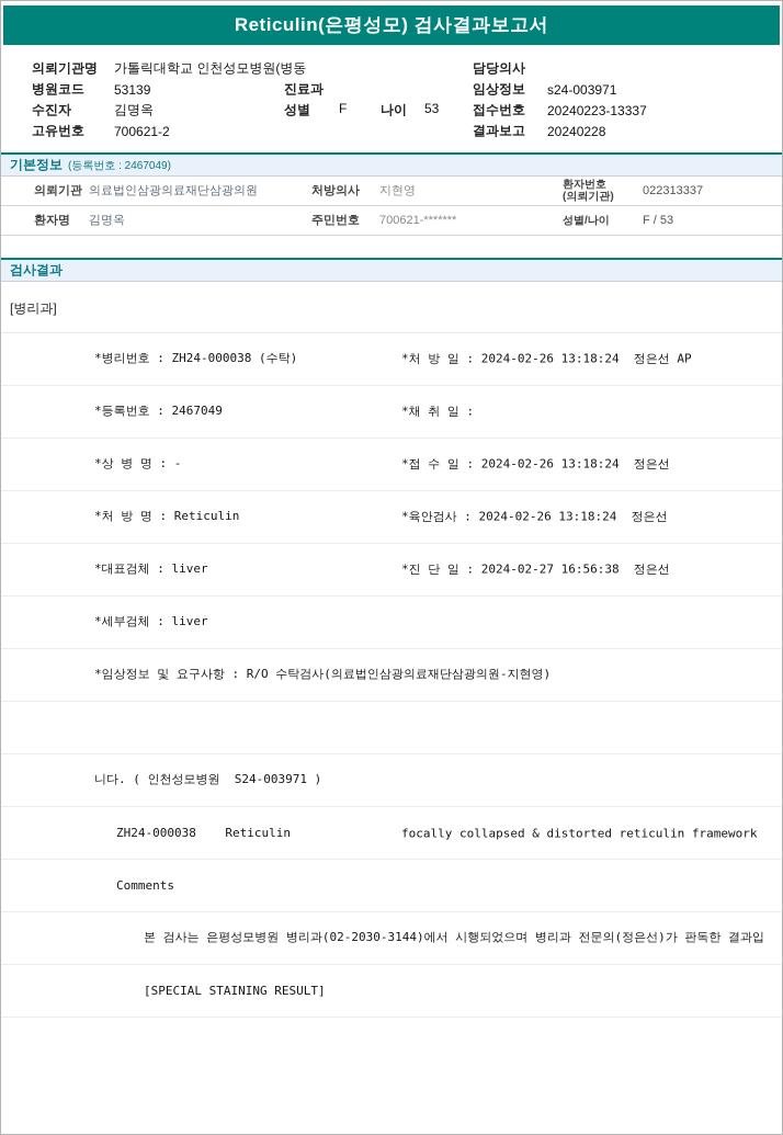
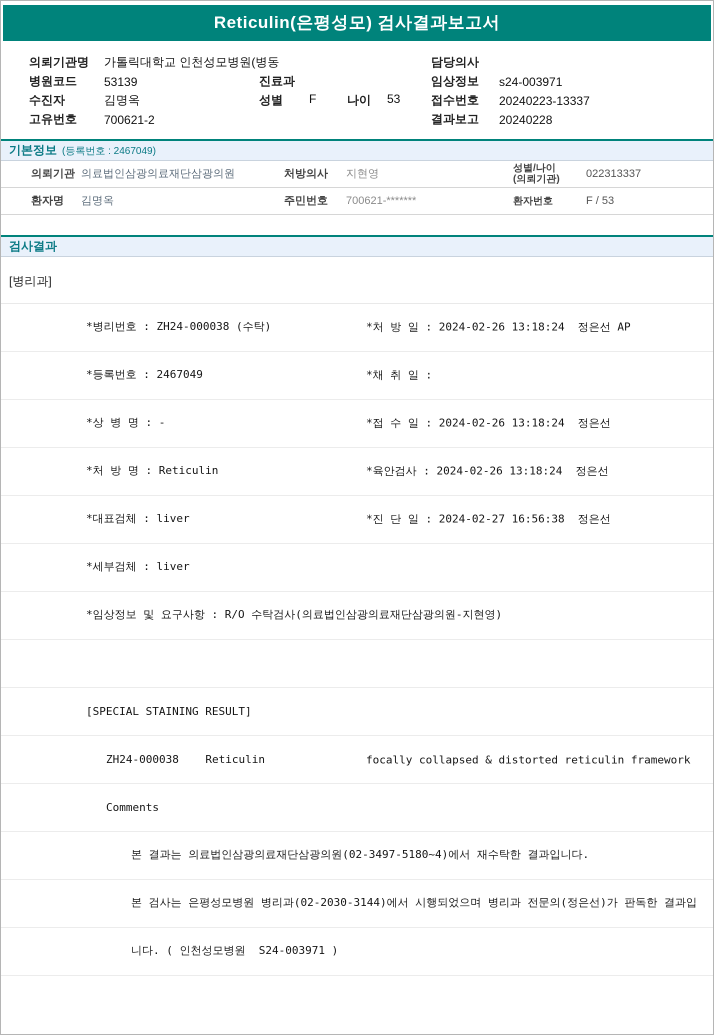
  Reticulin(은평성모) 검사결과보고서
  의뢰기관명
  가톨릭대학교 인천성모병원(병동
  담당의사
  병원코드
  53139
  진료과
  임상정보
  s24-003971
  수진자
  김명옥
  성별
  F
  나이
  53
  접수번호
  20240223-13337
  고유번호
  700621-2
  결과보고
  20240228
  기본정보
  (등록번호 : 2467049)
  의뢰기관
  의료법인삼광의료재단삼광의원
  처방의사
  지현영
- 환자번호
+ 성별/나이
  (의뢰기관)
  022313337
  환자명
  김명옥
  주민번호
  700621-*******
- 성별/나이
+ 환자번호
  F / 53
  검사결과
  [병리과]
  *병리번호 : ZH24-000038 (수탁)
  *처 방 일 : 2024-02-26 13:18:24 정은선 AP
  *등록번호 : 2467049
  *채 취 일 :
  *상 병 명 : -
  *접 수 일 : 2024-02-26 13:18:24 정은선
  *처 방 명 : Reticulin
  *육안검사 : 2024-02-26 13:18:24 정은선
  *대표검체 : liver
  *진 단 일 : 2024-02-27 16:56:38 정은선
  *세부검체 : liver
  *임상정보 및 요구사항 : R/O 수탁검사(의료법인삼광의료재단삼광의원-지현영)
- 니다. ( 인천성모병원 S24-003971 )
+ [SPECIAL STAINING RESULT]
  ZH24-000038 Reticulin
  focally collapsed & distorted reticulin framework
  Comments
+ 본 결과는 의료법인삼광의료재단삼광의원(02-3497-5180~4)에서 재수탁한 결과입니다.
  본 검사는 은평성모병원 병리과(02-2030-3144)에서 시행되었으며 병리과 전문의(정은선)가 판독한 결과입
- [SPECIAL STAINING RESULT]
+ 니다. ( 인천성모병원 S24-003971 )
